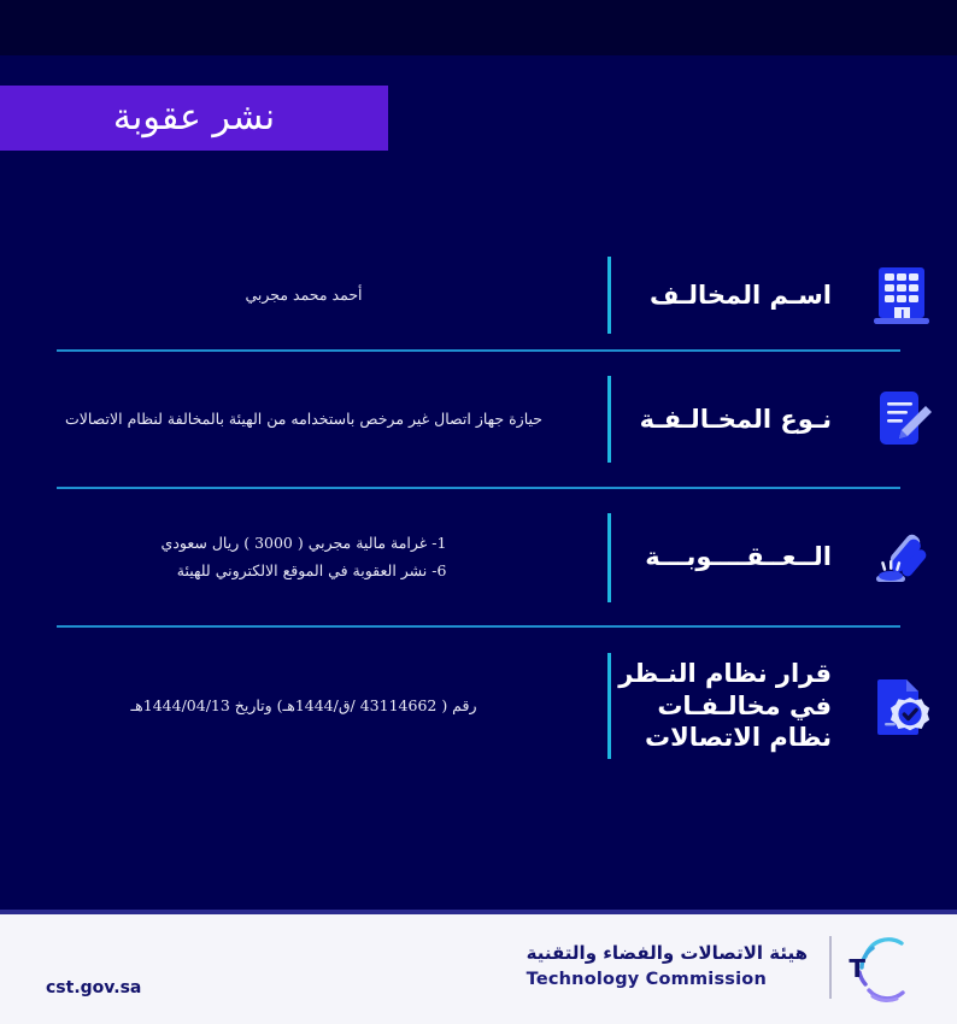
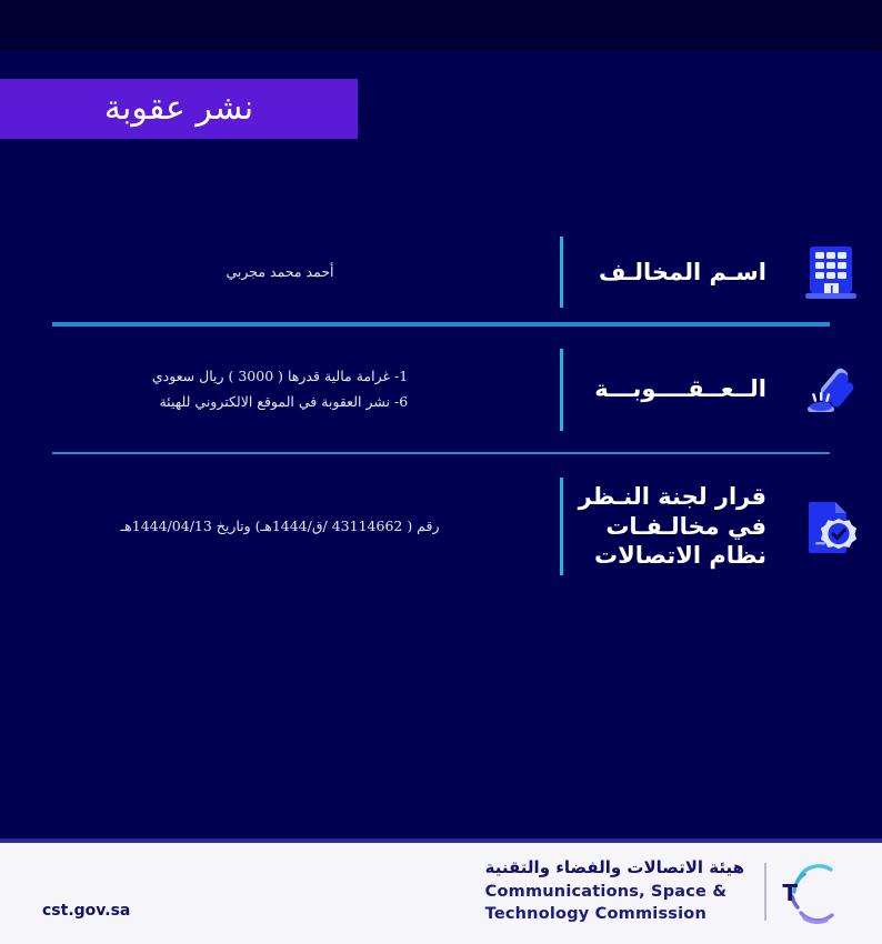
  نشر عقوبة
  اسـم المخالـف
  أحمد محمد مجربي
- نـوع المخـالـفـة
- حيازة جهاز اتصال غير مرخص باستخدامه من الهيئة بالمخالفة لنظام الاتصالات
  الــعــقــــوبـــة
- 1- غرامة مالية مجربي ( 3000 ) ريال سعودي
+ 1- غرامة مالية قدرها ( 3000 ) ريال سعودي
  6- نشر العقوبة في الموقع الالكتروني للهيئة
- قرار نظام النـظر في مخالـفـات نظام الاتصالات
+ قرار لجنة النـظر في مخالـفـات نظام الاتصالات
  رقم ( 43114662 /ق/1444هـ) وتاريخ 1444/04/13هـ
  هيئة الاتصالات والفضاء والتقنية
+ Communications, Space &
  Technology Commission
  cst.gov.sa
